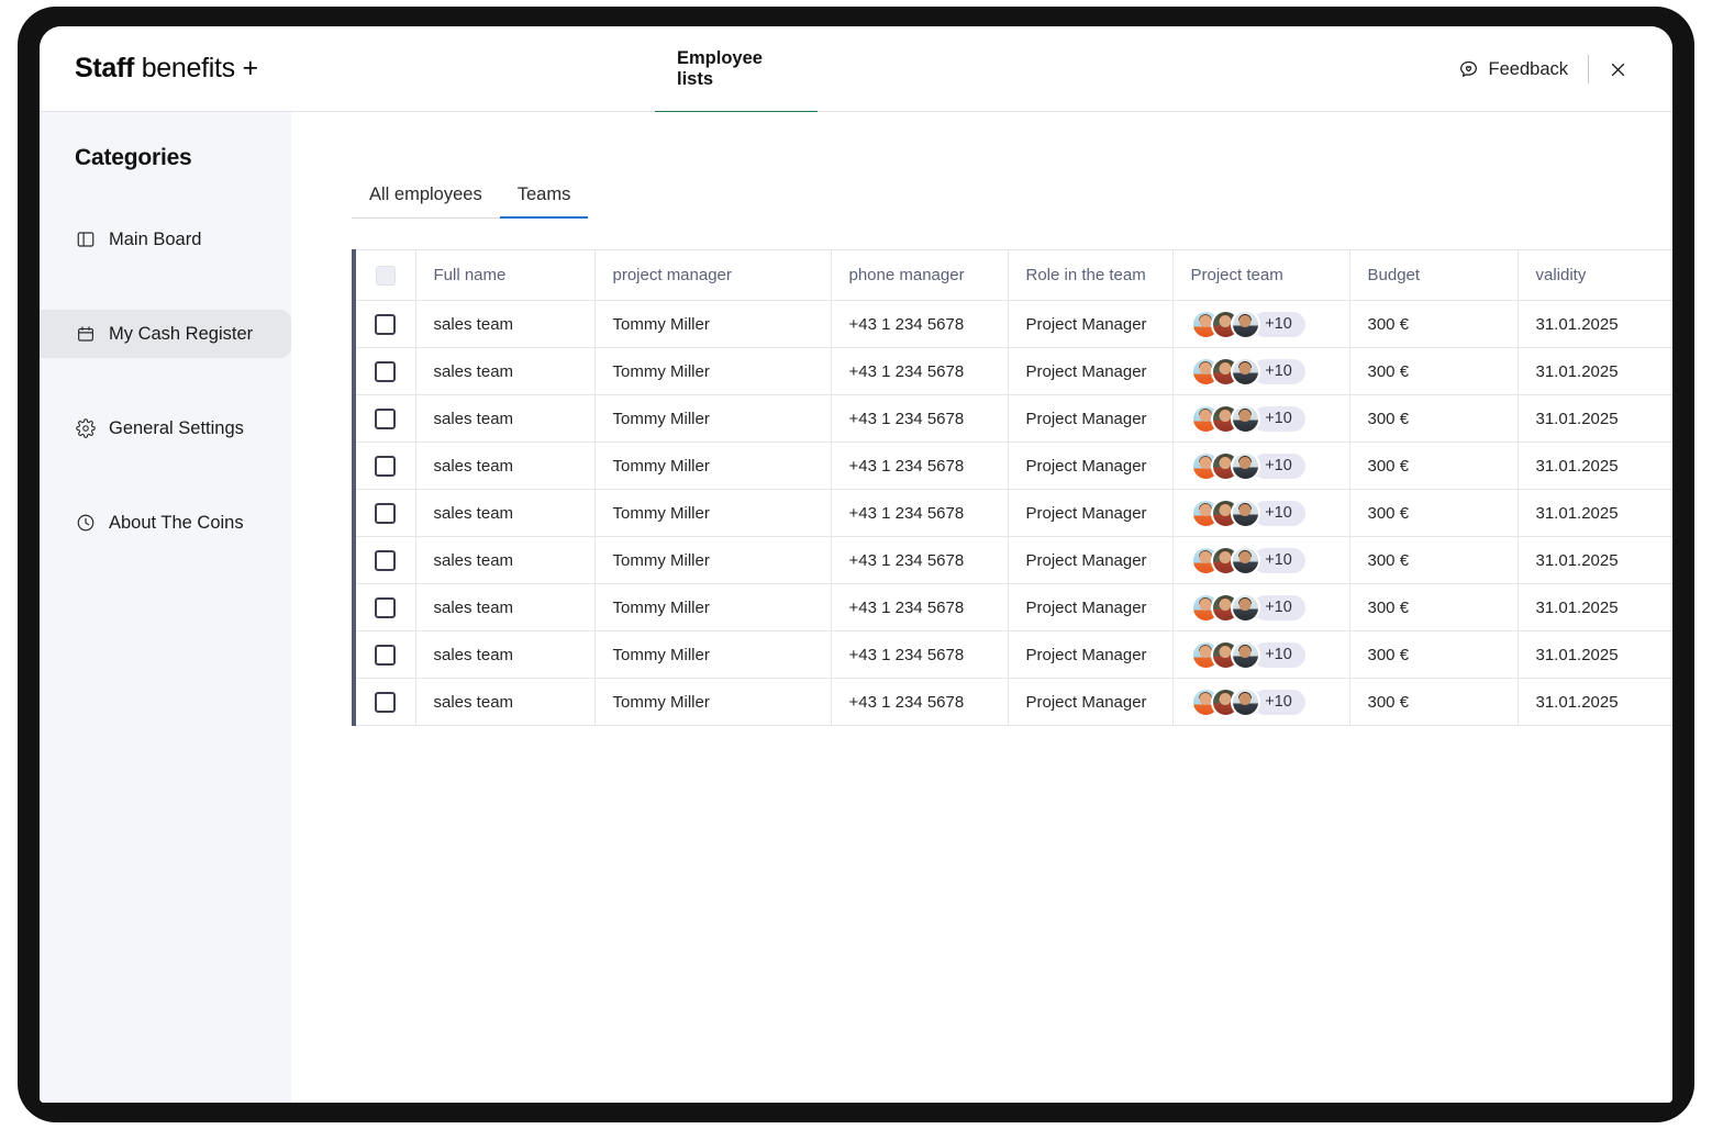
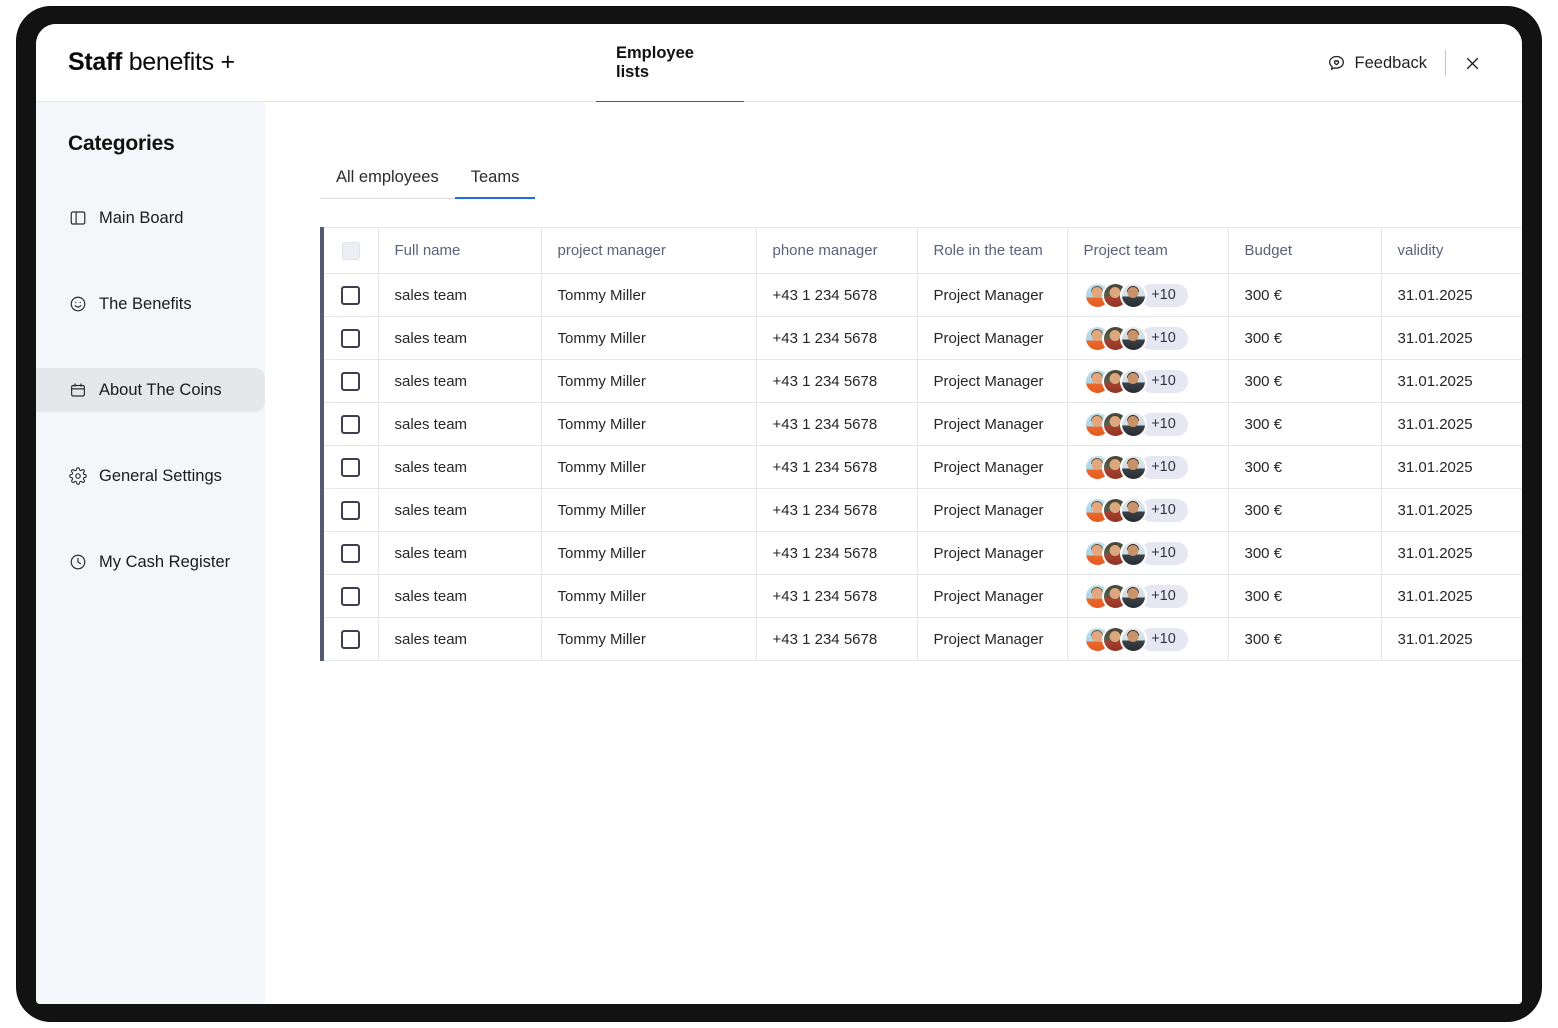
  Staff benefits +
  Employee lists
  Feedback
  Categories
  Main Board
+ The Benefits
- My Cash Register
+ About The Coins
  General Settings
- About The Coins
+ My Cash Register
  All employees
  Teams
  	Full name	project manager	phone manager	Role in the team	Project team	Budget	validity
  	sales team	Tommy Miller	+43 1 234 5678	Project Manager	+10	300 €	31.01.2025
  	sales team	Tommy Miller	+43 1 234 5678	Project Manager	+10	300 €	31.01.2025
  	sales team	Tommy Miller	+43 1 234 5678	Project Manager	+10	300 €	31.01.2025
  	sales team	Tommy Miller	+43 1 234 5678	Project Manager	+10	300 €	31.01.2025
  	sales team	Tommy Miller	+43 1 234 5678	Project Manager	+10	300 €	31.01.2025
  	sales team	Tommy Miller	+43 1 234 5678	Project Manager	+10	300 €	31.01.2025
  	sales team	Tommy Miller	+43 1 234 5678	Project Manager	+10	300 €	31.01.2025
  	sales team	Tommy Miller	+43 1 234 5678	Project Manager	+10	300 €	31.01.2025
  	sales team	Tommy Miller	+43 1 234 5678	Project Manager	+10	300 €	31.01.2025
